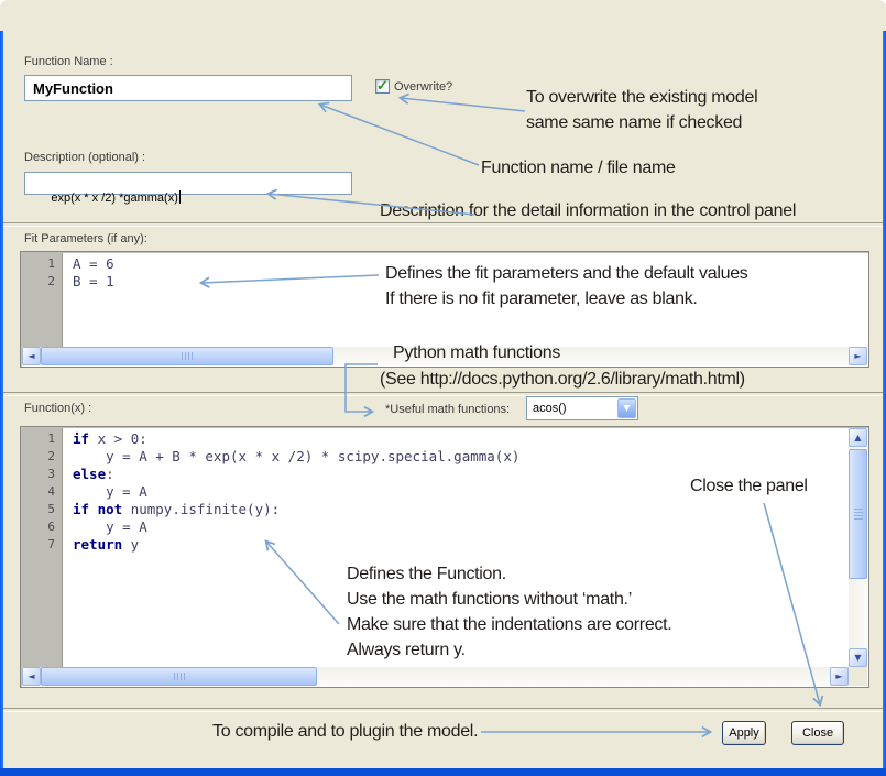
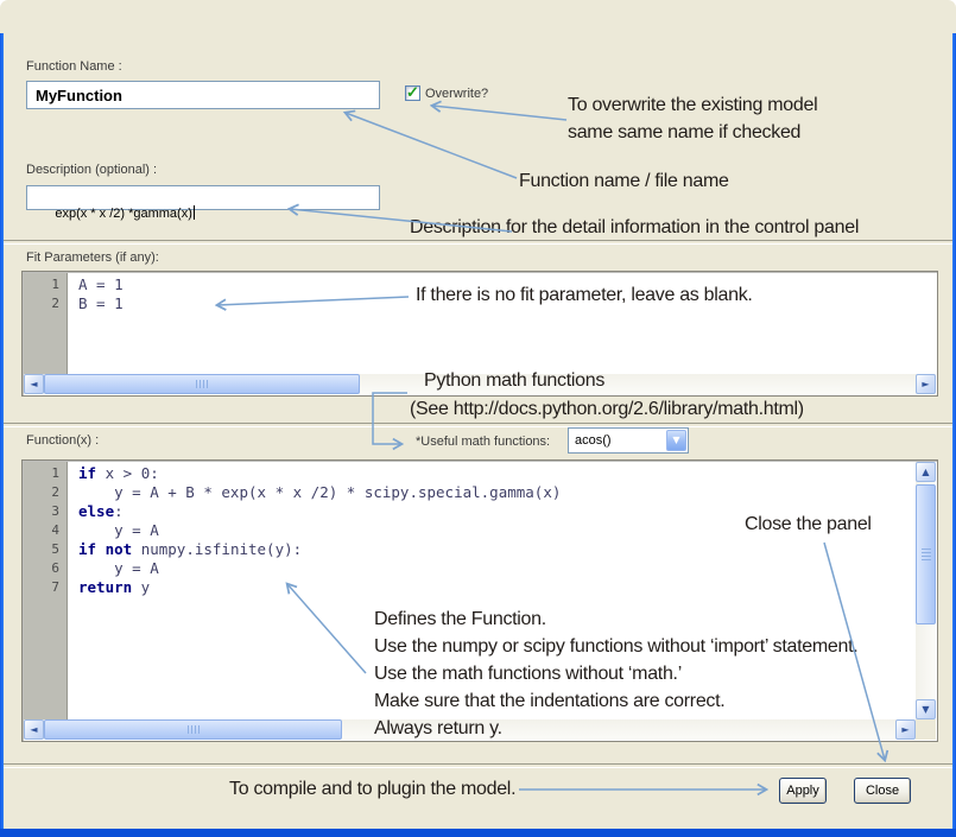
  Function Name :
  MyFunction
  ✓
  Overwrite?
  Description (optional) :
  exp(x * x /2) *gamma(x)
  Fit Parameters (if any):
  1
- A = 6
+ A = 1
  2
  B = 1
  ◄
  ►
  *Useful math functions:
  acos()
  ▼
  Function(x) :
  1
  if x > 0:
  2
  y = A + B * exp(x * x /2) * scipy.special.gamma(x)
  3
  else:
  4
  y = A
  5
  if not numpy.isfinite(y):
  6
  y = A
  7
  return y
  ▲
  ▼
  ◄
  ►
  Apply
  Close
  To overwrite the existing model
  same same name if checked
  Function name / file name
  Descrion for the detail information in the control panel
- Defines the fit parameters and the default values
  If there is no fit parameter, leave as blank.
  Python math functions
  (See http://docs.python.org/2.6/library/math.html)
  Close the panel
  Defines the Function.
+ Use the numpy or scipy functions without ‘import’ statement.
  Use the math functions without ‘math.’
  Make sure that the indentations are correct.
  Always return y.
  To compile and to plugin the model.
